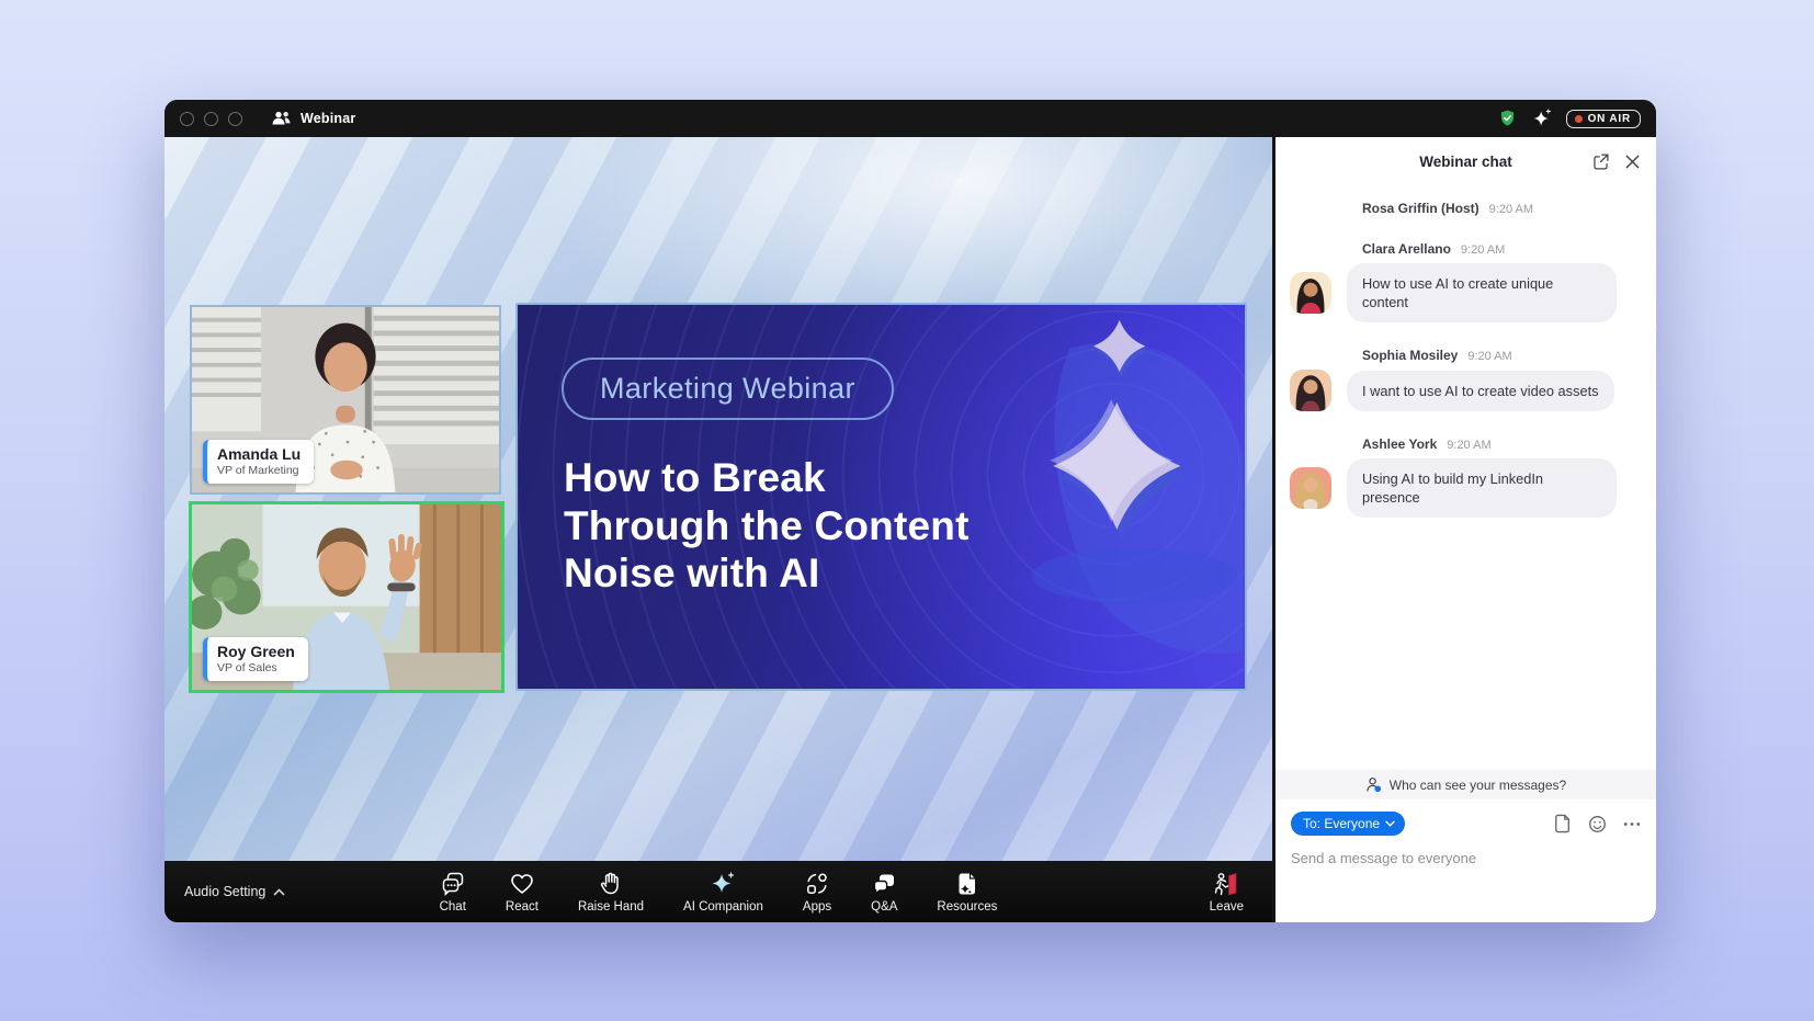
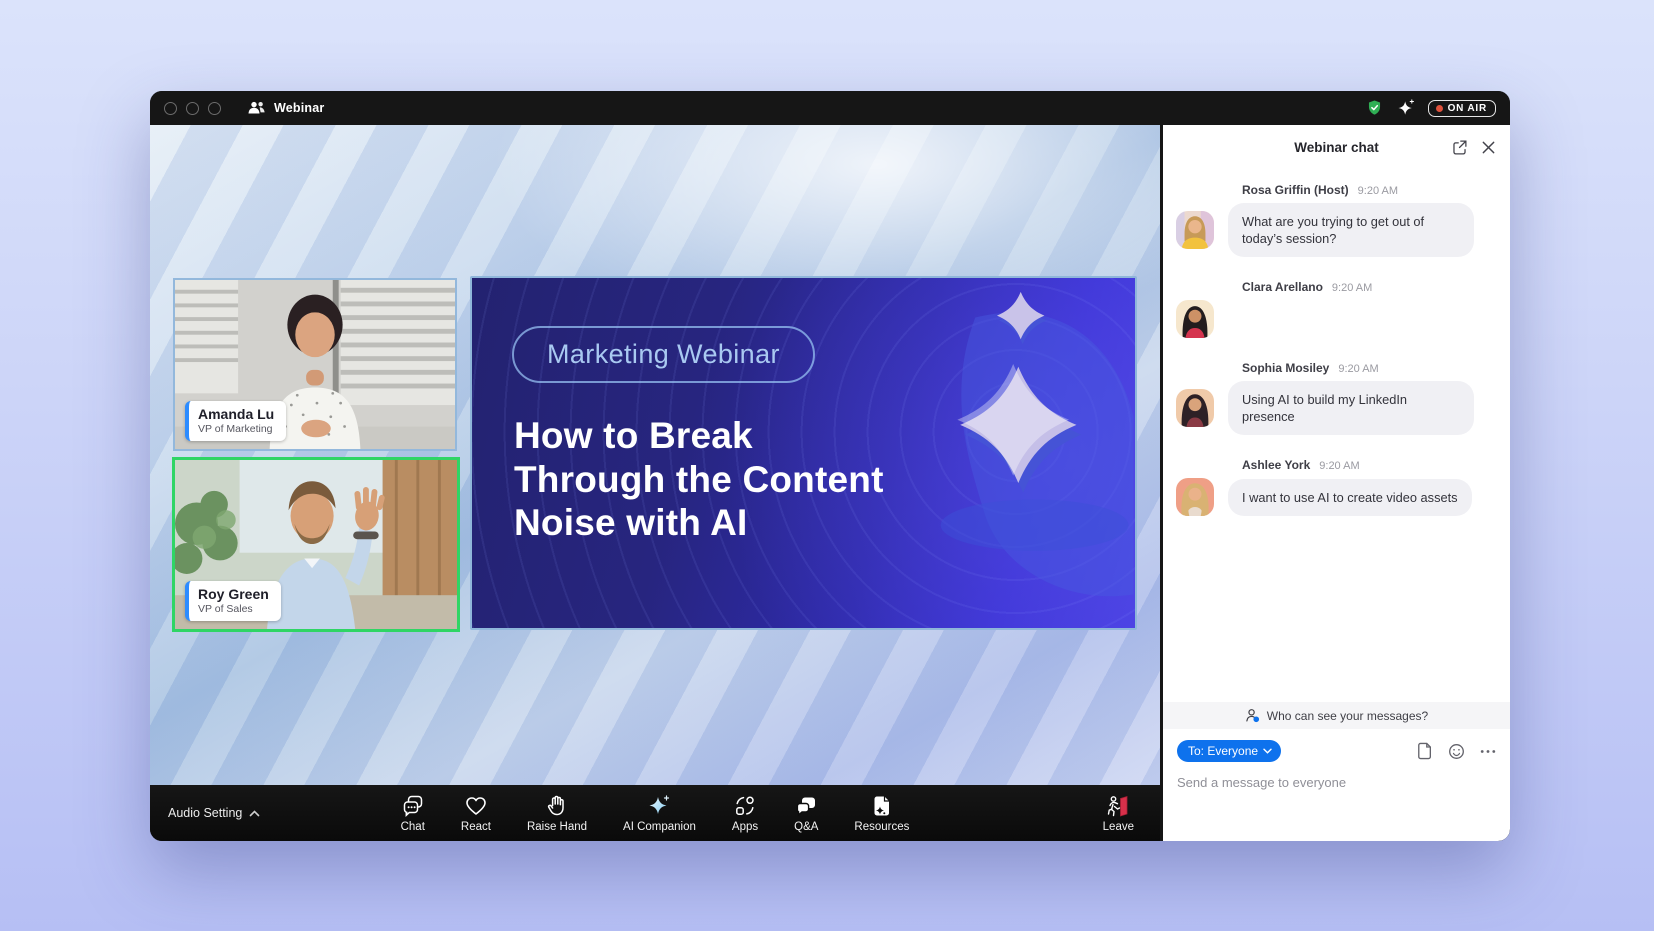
  Webinar
  ON AIR
  Amanda Lu
  VP of Marketing
  Roy Green
  VP of Sales
  Marketing Webinar
  How to Break
  Through the Content
  Noise with AI
  Audio Setting
  Chat
  React
  Raise Hand
  AI Companion
  Apps
  Q&A
  Resources
  Leave
  Webinar chat
  Rosa Griffin (Host)
  9:20 AM
+ What are you trying to get out of today’s session?
  Clara Arellano
  9:20 AM
- How to use AI to create unique content
  Sophia Mosiley
  9:20 AM
- I want to use AI to create video assets
+ Using AI to build my LinkedIn presence
  Ashlee York
  9:20 AM
- Using AI to build my LinkedIn presence
+ I want to use AI to create video assets
  Who can see your messages?
  To: Everyone
  Send a message to everyone
